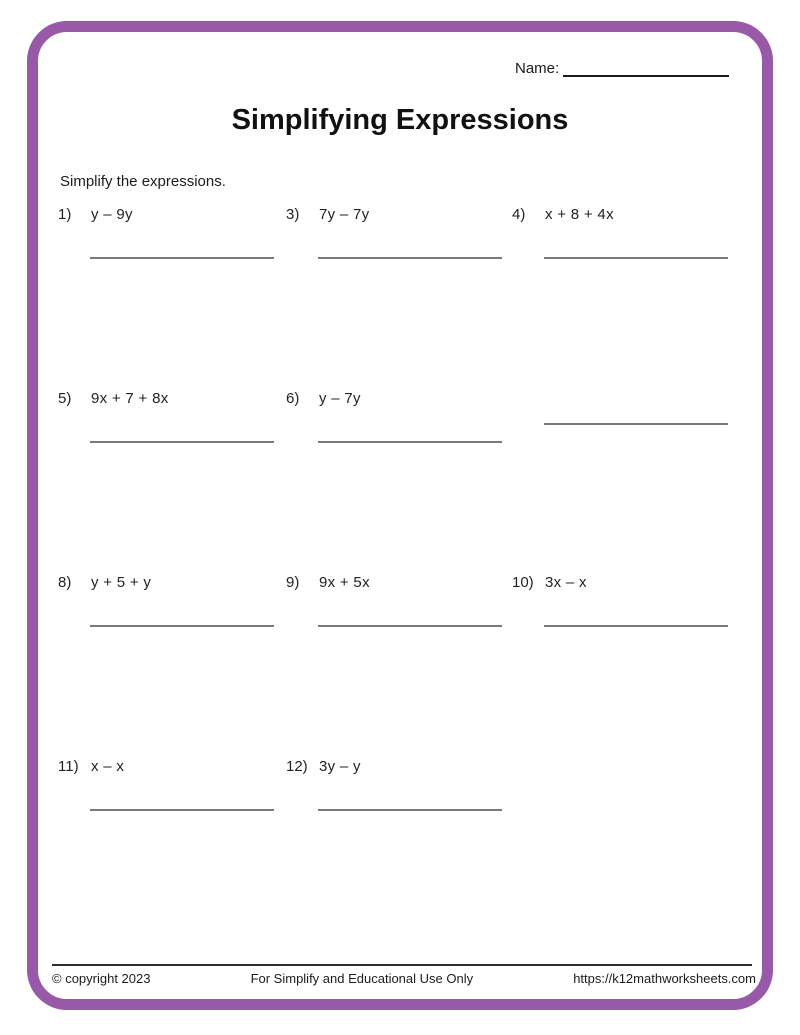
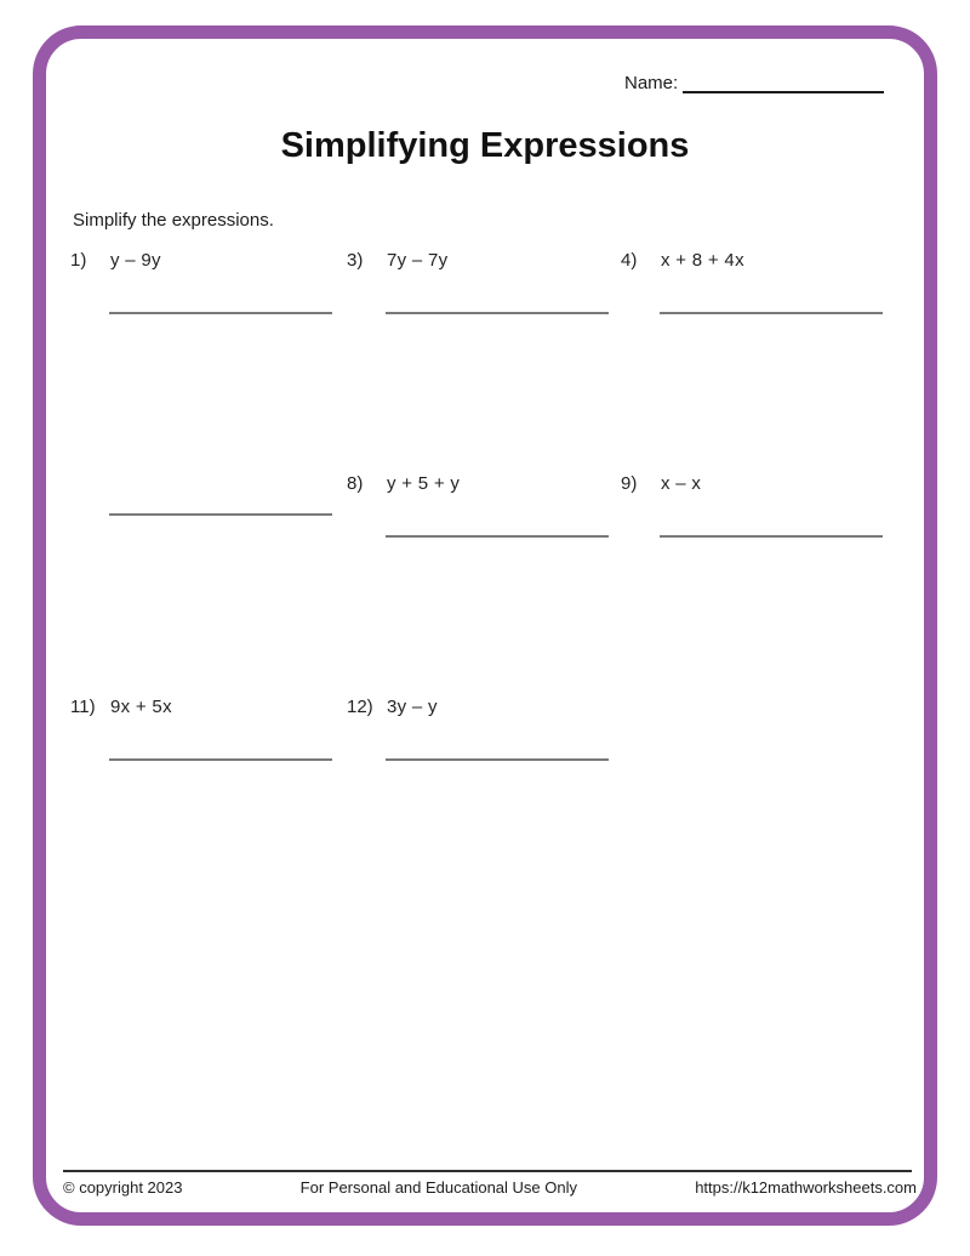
  Name:
  Simplifying Expressions
  Simplify the expressions.
  1)
  y – 9y
  3)
  7y – 7y
  4)
  x + 8 + 4x
- 5)
- 9x + 7 + 8x
- 6)
- y – 7y
  8)
  y + 5 + y
  9)
- 9x + 5x
+ x – x
- 10)
- 3x – x
  11)
- x – x
+ 9x + 5x
  12)
  3y – y
  © copyright 2023
- For Simplify and Educational Use Only
+ For Personal and Educational Use Only
  https://k12mathworksheets.com
